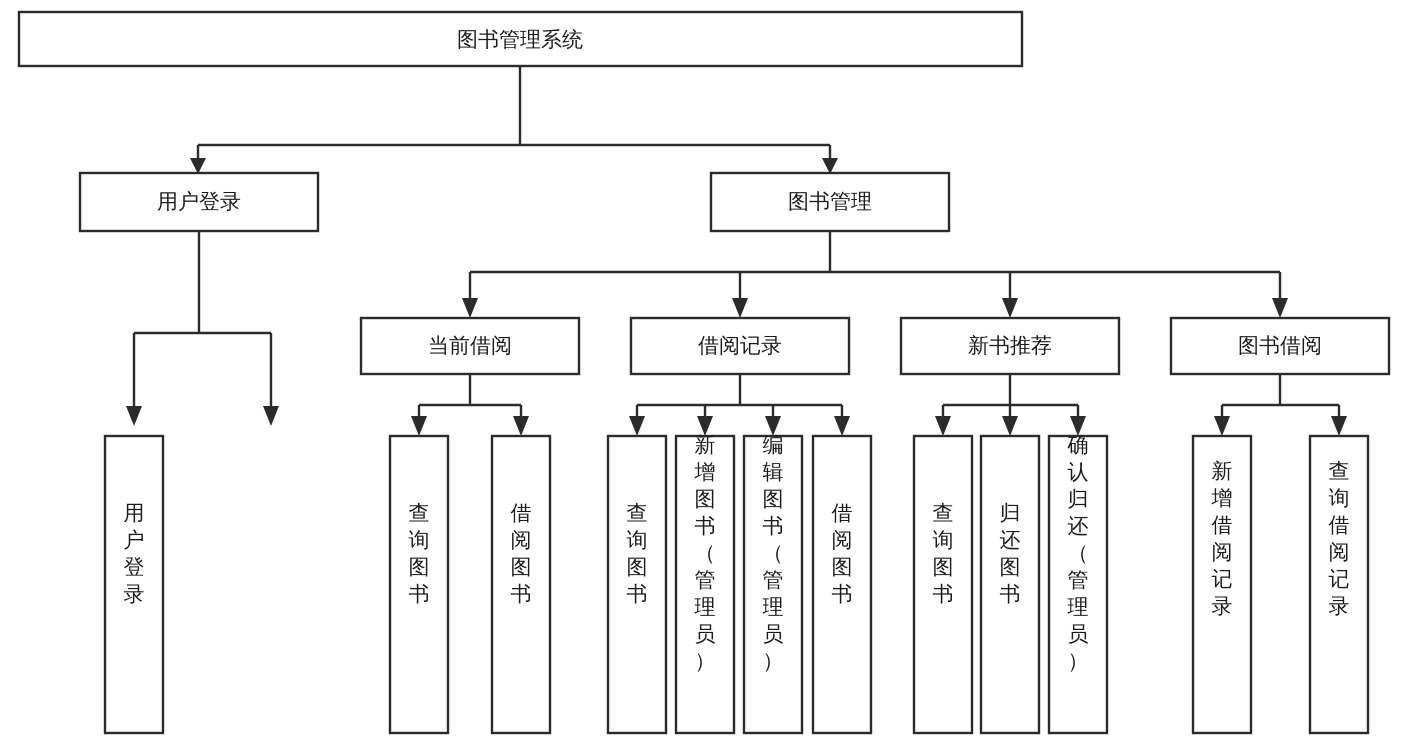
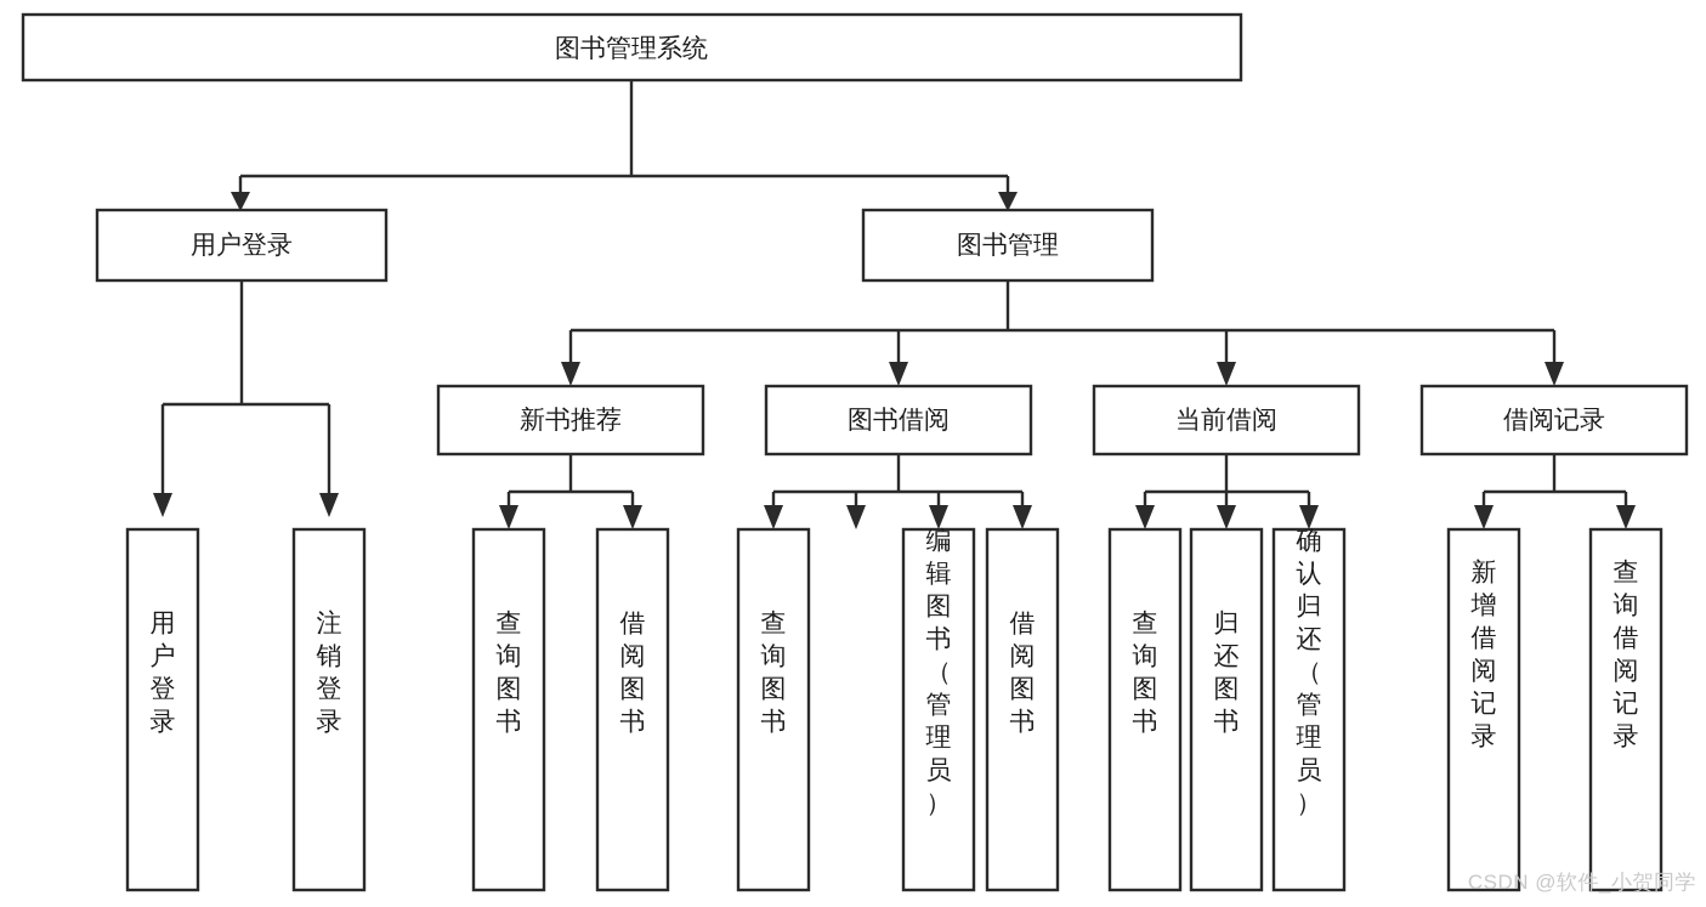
  用户登录
  图书管理
- 当前借阅
+ 新书推荐
- 借阅记录
+ 图书借阅
- 新书推荐
+ 当前借阅
- 图书借阅
+ 借阅记录
  用户登录
+ 注销登录
  查询图书
  借阅图书
  查询图书
- 新增图书（管理员）
  编辑图书（管理员）
  借阅图书
  查询图书
  归还图书
  确认归还（管理员）
  新增借阅记录
  查询借阅记录
  图书管理系统
+ CSDN @软件_小贺同学
